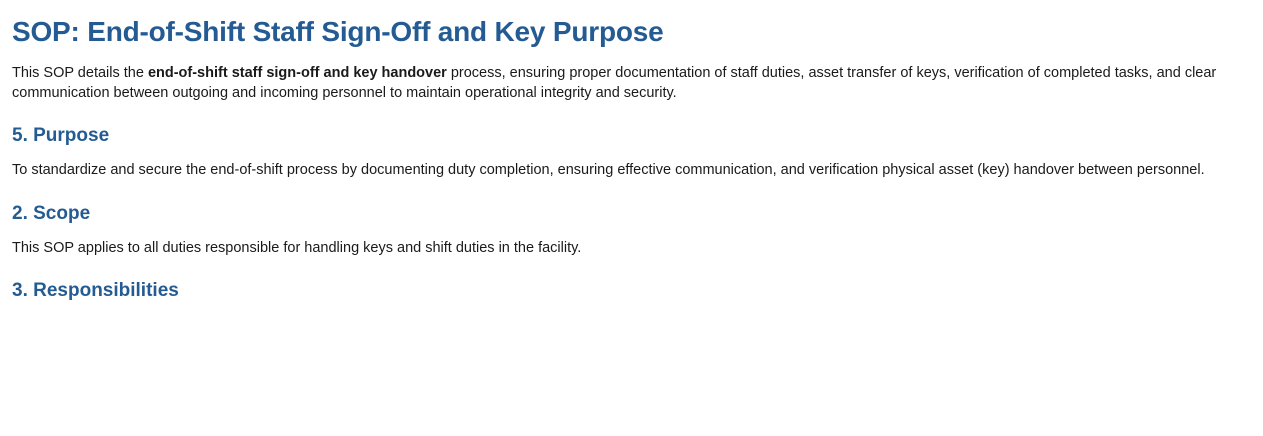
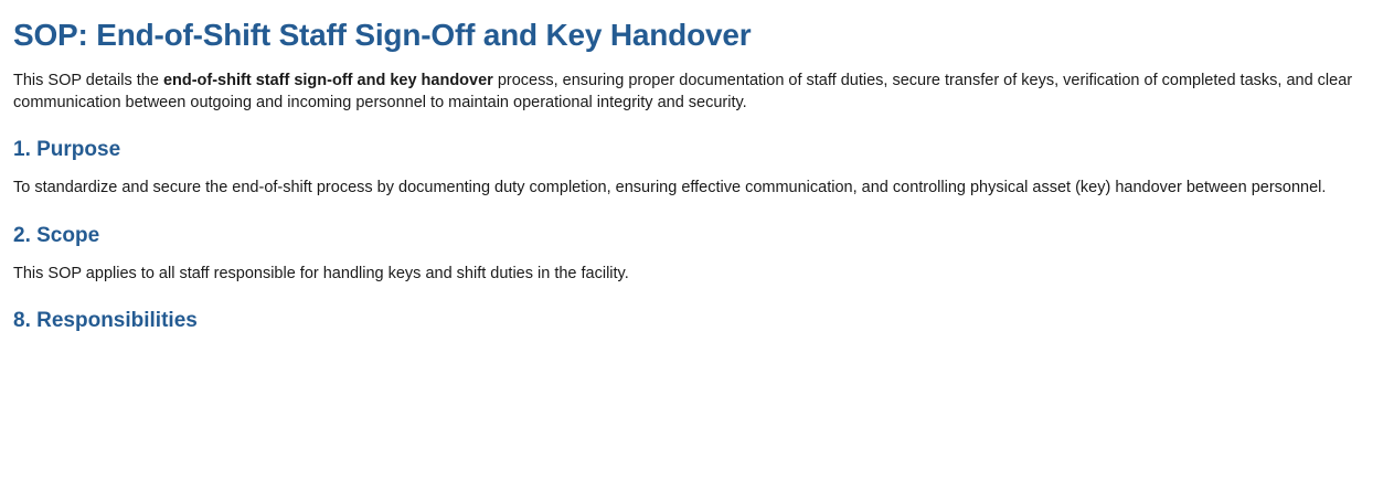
- SOP: End-of-Shift Staff Sign-Off and Key Purpose
+ SOP: End-of-Shift Staff Sign-Off and Key Handover
- This SOP details the end-of-shift staff sign-off and key handover process, ensuring proper documentation of staff duties, asset transfer of keys, verification of completed tasks, and clear communication between outgoing and incoming personnel to maintain operational integrity and security.
+ This SOP details the end-of-shift staff sign-off and key handover process, ensuring proper documentation of staff duties, secure transfer of keys, verification of completed tasks, and clear communication between outgoing and incoming personnel to maintain operational integrity and security.
- 5. Purpose
+ 1. Purpose
- To standardize and secure the end-of-shift process by documenting duty completion, ensuring effective communication, and verification physical asset (key) handover between personnel.
+ To standardize and secure the end-of-shift process by documenting duty completion, ensuring effective communication, and controlling physical asset (key) handover between personnel.
  2. Scope
- This SOP applies to all duties responsible for handling keys and shift duties in the facility.
+ This SOP applies to all staff responsible for handling keys and shift duties in the facility.
- 3. Responsibilities
+ 8. Responsibilities
